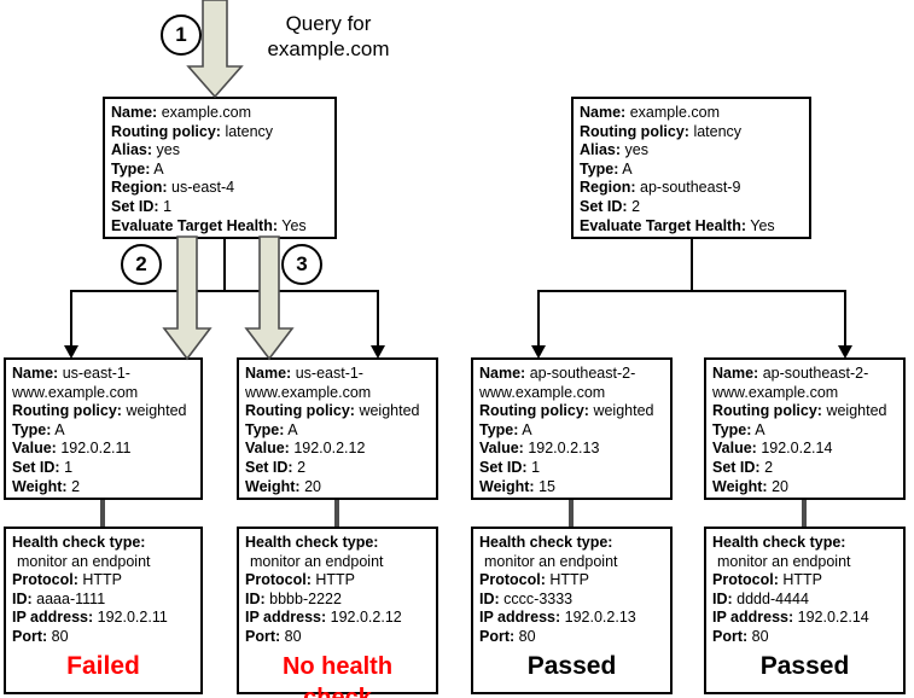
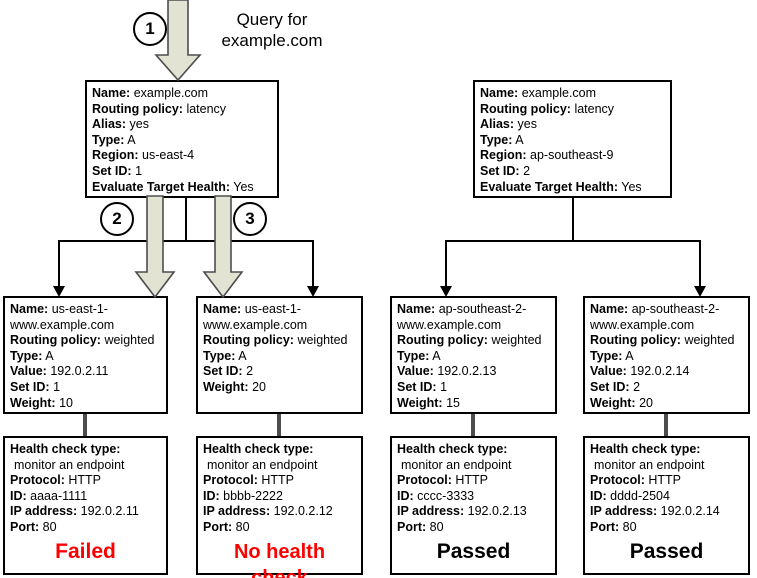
  1
  Query for
  example.com
  Name: example.com
  Routing policy: latency
  Alias: yes
  Type: A
  Region: us-east-4
  Set ID: 1
  Evaluate Target Health: Yes
  Name: example.com
  Routing policy: latency
  Alias: yes
  Type: A
  Region: ap-southeast-9
  Set ID: 2
  Evaluate Target Health: Yes
  2
  3
  Name: us-east-1-www.example.com
  Routing policy: weighted
  Type: A
  Value: 192.0.2.11
  Set ID: 1
- Weight: 2
+ Weight: 10
  Name: us-east-1-www.example.com
  Routing policy: weighted
  Type: A
- Value: 192.0.2.12
  Set ID: 2
  Weight: 20
  Name: ap-southeast-2-www.example.com
  Routing policy: weighted
  Type: A
  Value: 192.0.2.13
  Set ID: 1
  Weight: 15
  Name: ap-southeast-2-www.example.com
  Routing policy: weighted
  Type: A
  Value: 192.0.2.14
  Set ID: 2
  Weight: 20
  Health check type:
  monitor an endpoint
  Protocol: HTTP
  ID: aaaa-1111
  IP address: 192.0.2.11
  Port: 80
  Failed
  Health check type:
  monitor an endpoint
  Protocol: HTTP
  ID: bbbb-2222
  IP address: 192.0.2.12
  Port: 80
  Health check type:
  monitor an endpoint
  Protocol: HTTP
  ID: cccc-3333
  IP address: 192.0.2.13
  Port: 80
  Passed
  Health check type:
  monitor an endpoint
  Protocol: HTTP
- ID: dddd-4444
+ ID: dddd-2504
  IP address: 192.0.2.14
  Port: 80
  Passed
